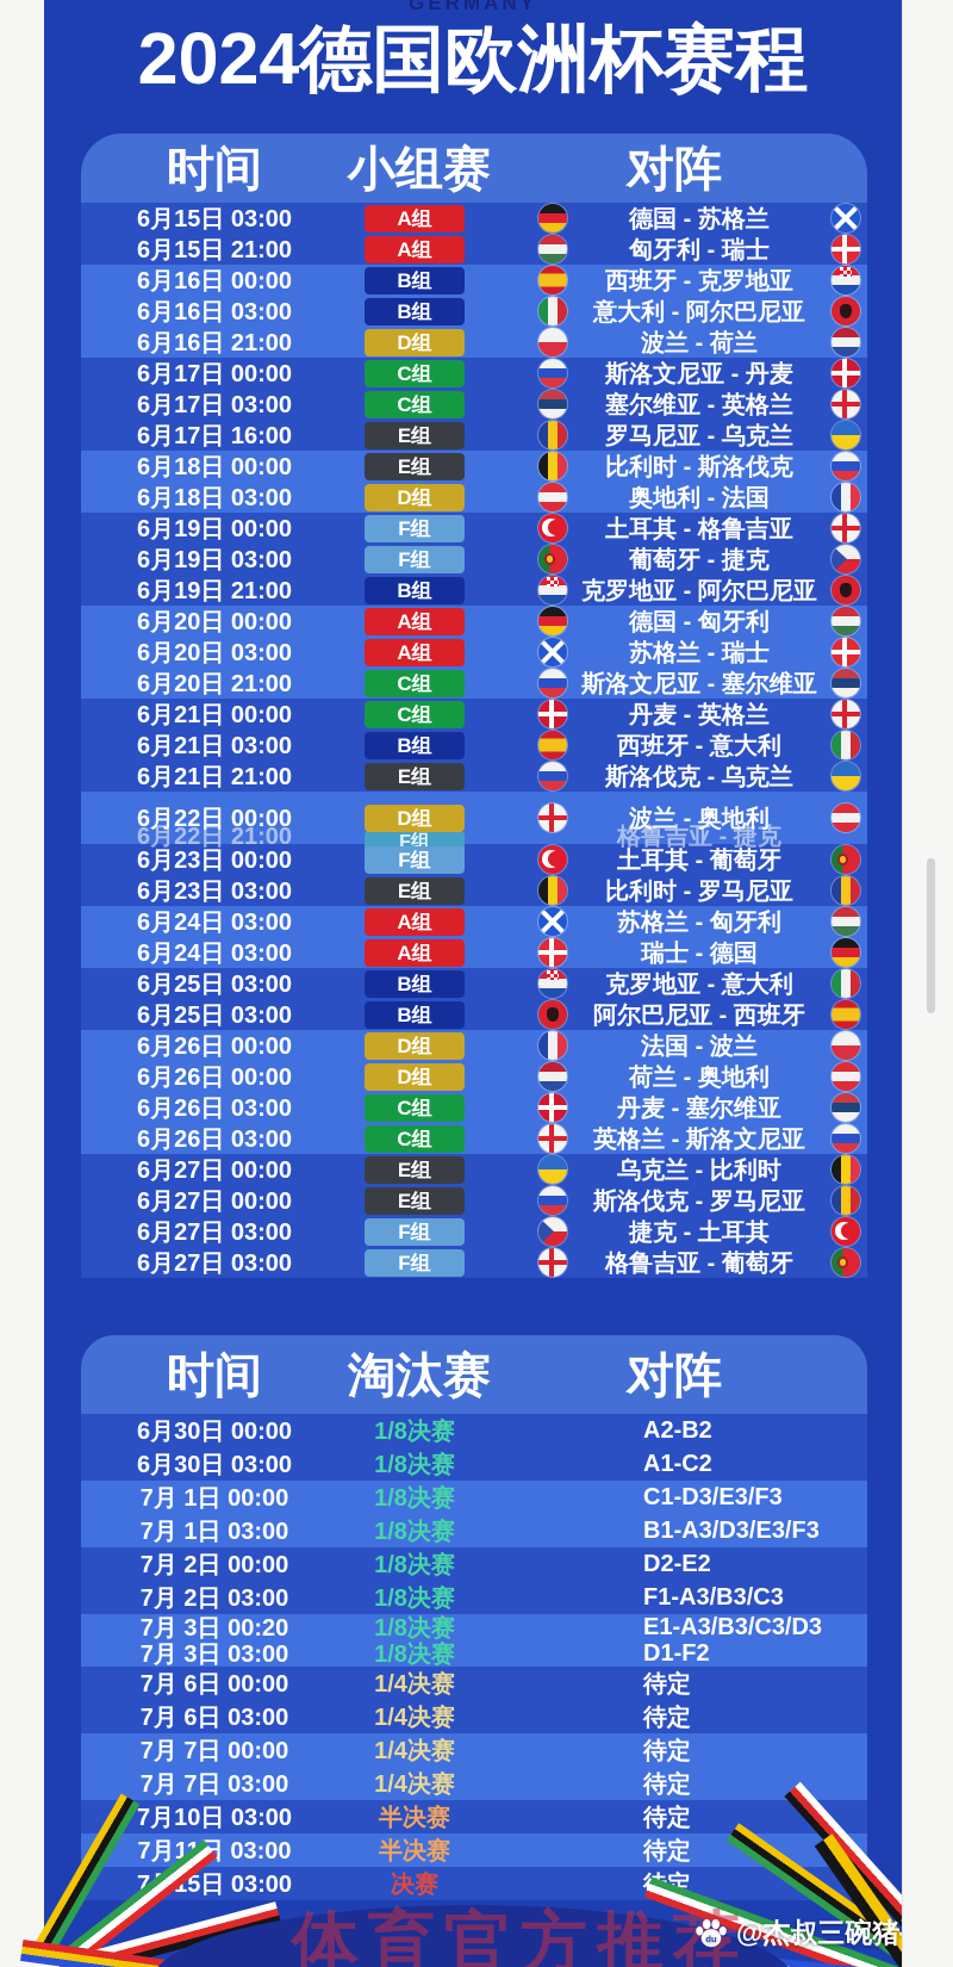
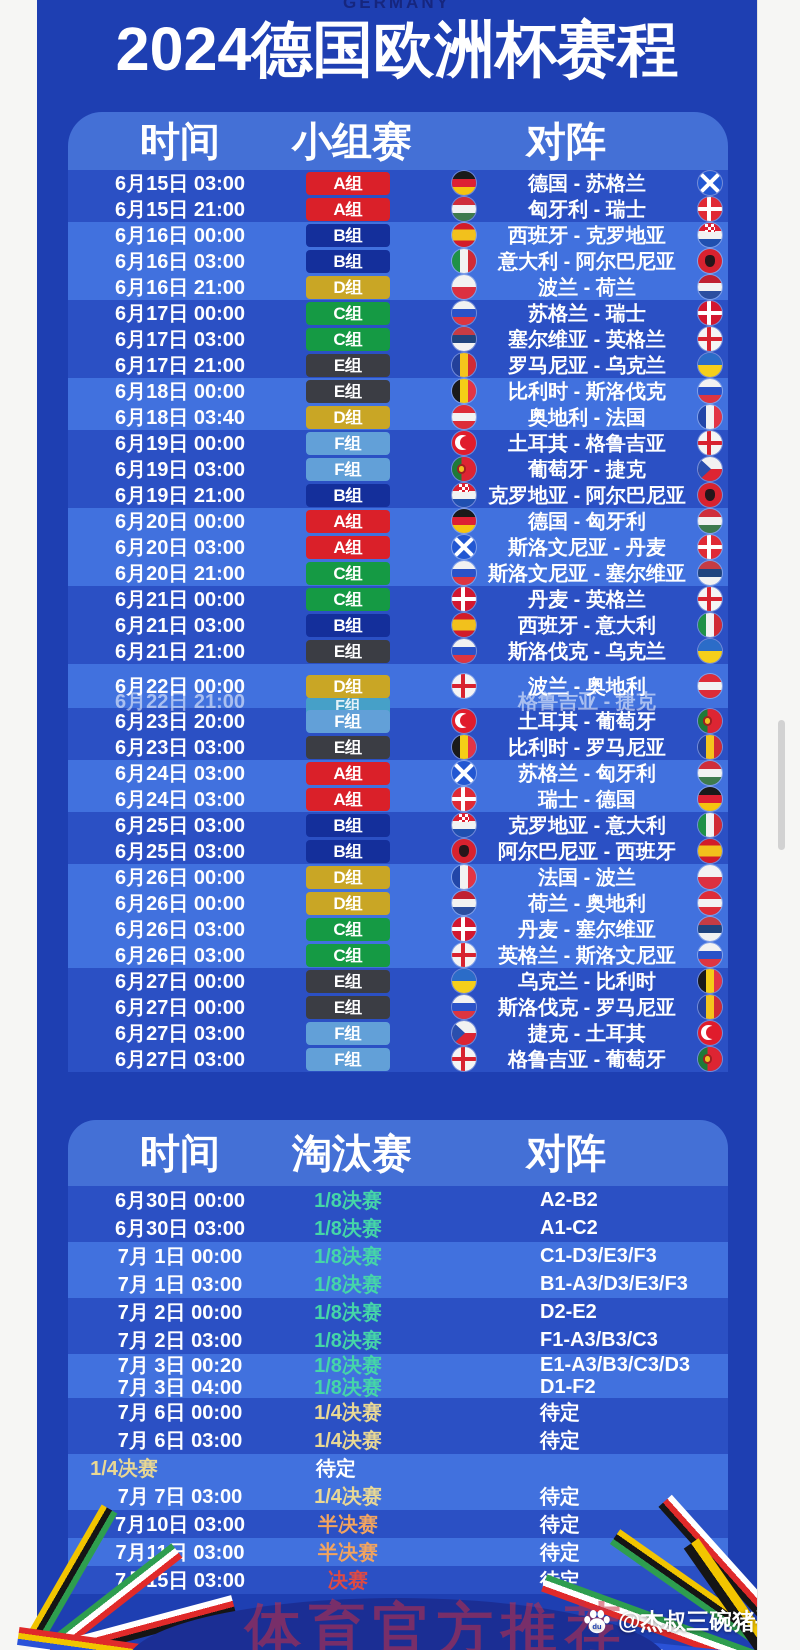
  GERMANY
  2024德国欧洲杯赛程
  时间
  小组赛
  对阵
  6月15日 03:00
  A组
  德国 - 苏格兰
  6月15日 21:00
  A组
  匈牙利 - 瑞士
  6月16日 00:00
  B组
  西班牙 - 克罗地亚
  6月16日 03:00
  B组
  意大利 - 阿尔巴尼亚
  6月16日 21:00
  D组
  波兰 - 荷兰
  6月17日 00:00
  C组
- 斯洛文尼亚 - 丹麦
+ 苏格兰 - 瑞士
  6月17日 03:00
  C组
  塞尔维亚 - 英格兰
- 6月17日 16:00
+ 6月17日 21:00
  E组
  罗马尼亚 - 乌克兰
  6月18日 00:00
  E组
  比利时 - 斯洛伐克
- 6月18日 03:00
+ 6月18日 03:40
  D组
  奥地利 - 法国
  6月19日 00:00
  F组
  土耳其 - 格鲁吉亚
  6月19日 03:00
  F组
  葡萄牙 - 捷克
  6月19日 21:00
  B组
  克罗地亚 - 阿尔巴尼亚
  6月20日 00:00
  A组
  德国 - 匈牙利
  6月20日 03:00
  A组
- 苏格兰 - 瑞士
+ 斯洛文尼亚 - 丹麦
  6月20日 21:00
  C组
  斯洛文尼亚 - 塞尔维亚
  6月21日 00:00
  C组
  丹麦 - 英格兰
  6月21日 03:00
  B组
  西班牙 - 意大利
  6月21日 21:00
  E组
  斯洛伐克 - 乌克兰
  6月22日 00:00
  6月22日 21:00
  D组
  F组
  波兰 - 奥地利
  格鲁吉亚 - 捷克
- 6月23日 00:00
+ 6月23日 20:00
  F组
  土耳其 - 葡萄牙
  6月23日 03:00
  E组
  比利时 - 罗马尼亚
  6月24日 03:00
  A组
  苏格兰 - 匈牙利
  6月24日 03:00
  A组
  瑞士 - 德国
  6月25日 03:00
  B组
  克罗地亚 - 意大利
  6月25日 03:00
  B组
  阿尔巴尼亚 - 西班牙
  6月26日 00:00
  D组
  法国 - 波兰
  6月26日 00:00
  D组
  荷兰 - 奥地利
  6月26日 03:00
  C组
  丹麦 - 塞尔维亚
  6月26日 03:00
  C组
  英格兰 - 斯洛文尼亚
  6月27日 00:00
  E组
  乌克兰 - 比利时
  6月27日 00:00
  E组
  斯洛伐克 - 罗马尼亚
  6月27日 03:00
  F组
  捷克 - 土耳其
  6月27日 03:00
  F组
  格鲁吉亚 - 葡萄牙
  时间
  淘汰赛
  对阵
  6月30日 00:00
  1/8决赛
  A2-B2
  6月30日 03:00
  1/8决赛
  A1-C2
  7月 1日 00:00
  1/8决赛
  C1-D3/E3/F3
  7月 1日 03:00
  1/8决赛
  B1-A3/D3/E3/F3
  7月 2日 00:00
  1/8决赛
  D2-E2
  7月 2日 03:00
  1/8决赛
  F1-A3/B3/C3
  7月 3日 00:20
  1/8决赛
  E1-A3/B3/C3/D3
- 7月 3日 03:00
+ 7月 3日 04:00
  1/8决赛
  D1-F2
  7月 6日 00:00
  1/4决赛
  待定
  7月 6日 03:00
  1/4决赛
  待定
- 7月 7日 00:00
  1/4决赛
  待定
  7月 7日 03:00
  1/4决赛
  待定
  7月10日 03:00
  半决赛
  待定
  7月1 03:00
  半决赛
  待定
  75日 03:00
  决赛
  体育官方推
  du
  @杰叔三碗猪
